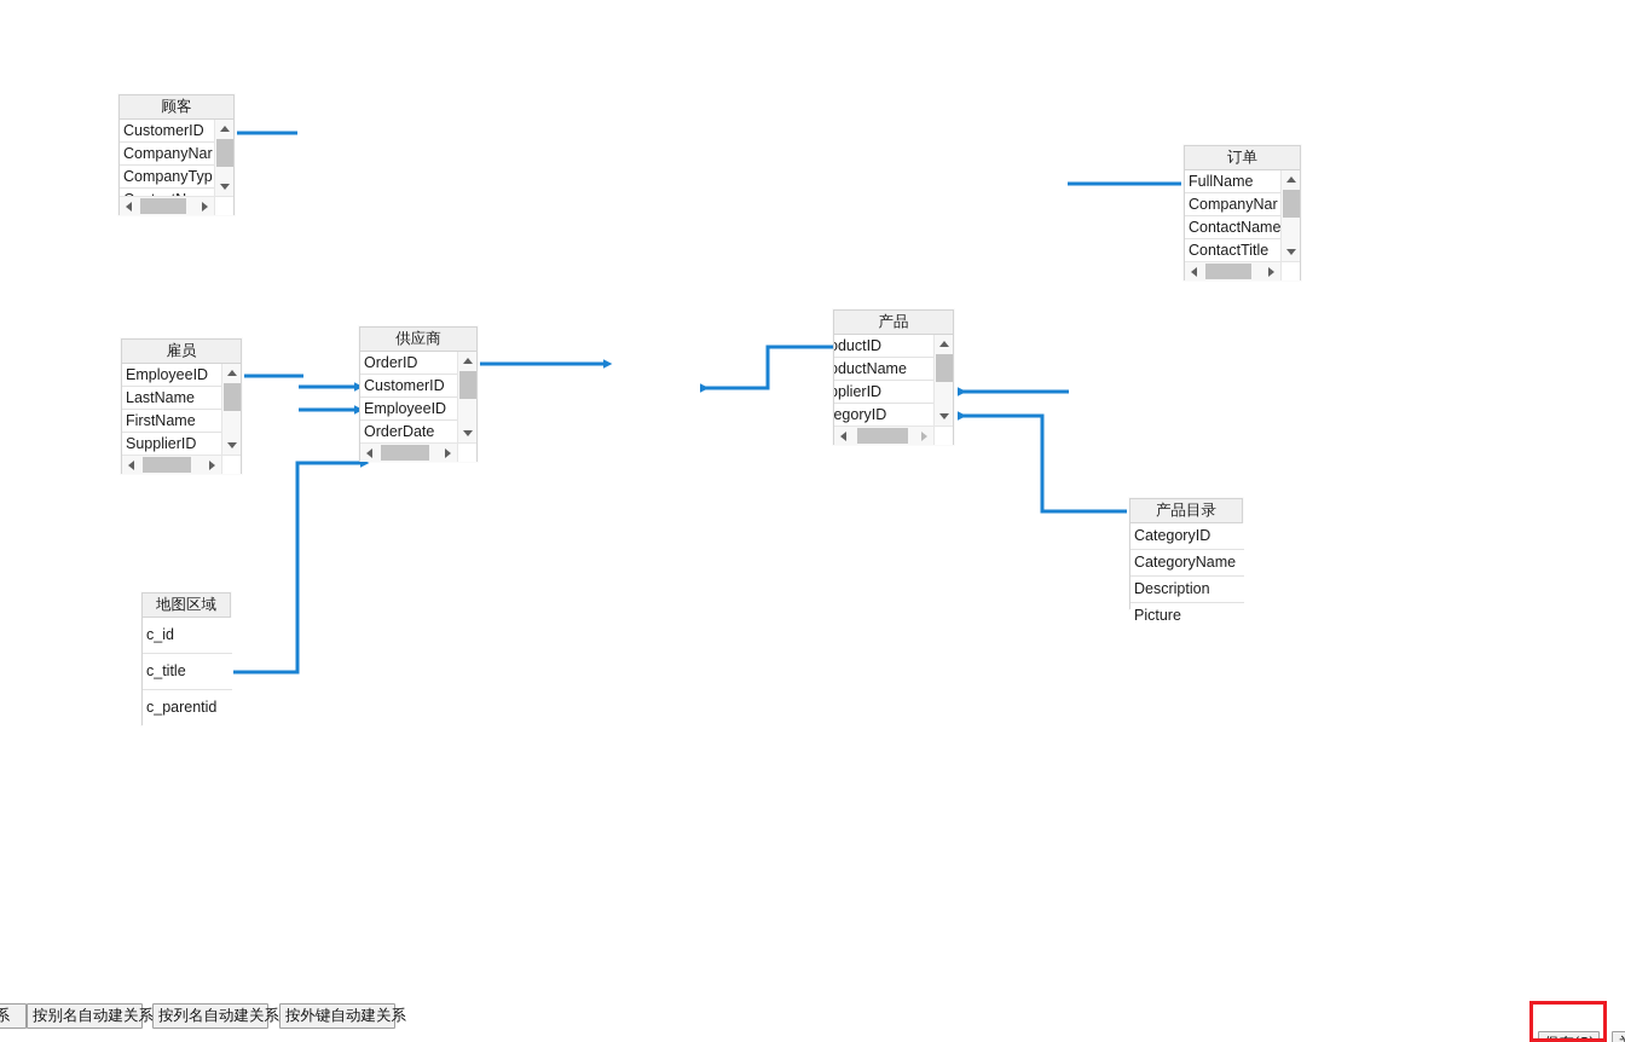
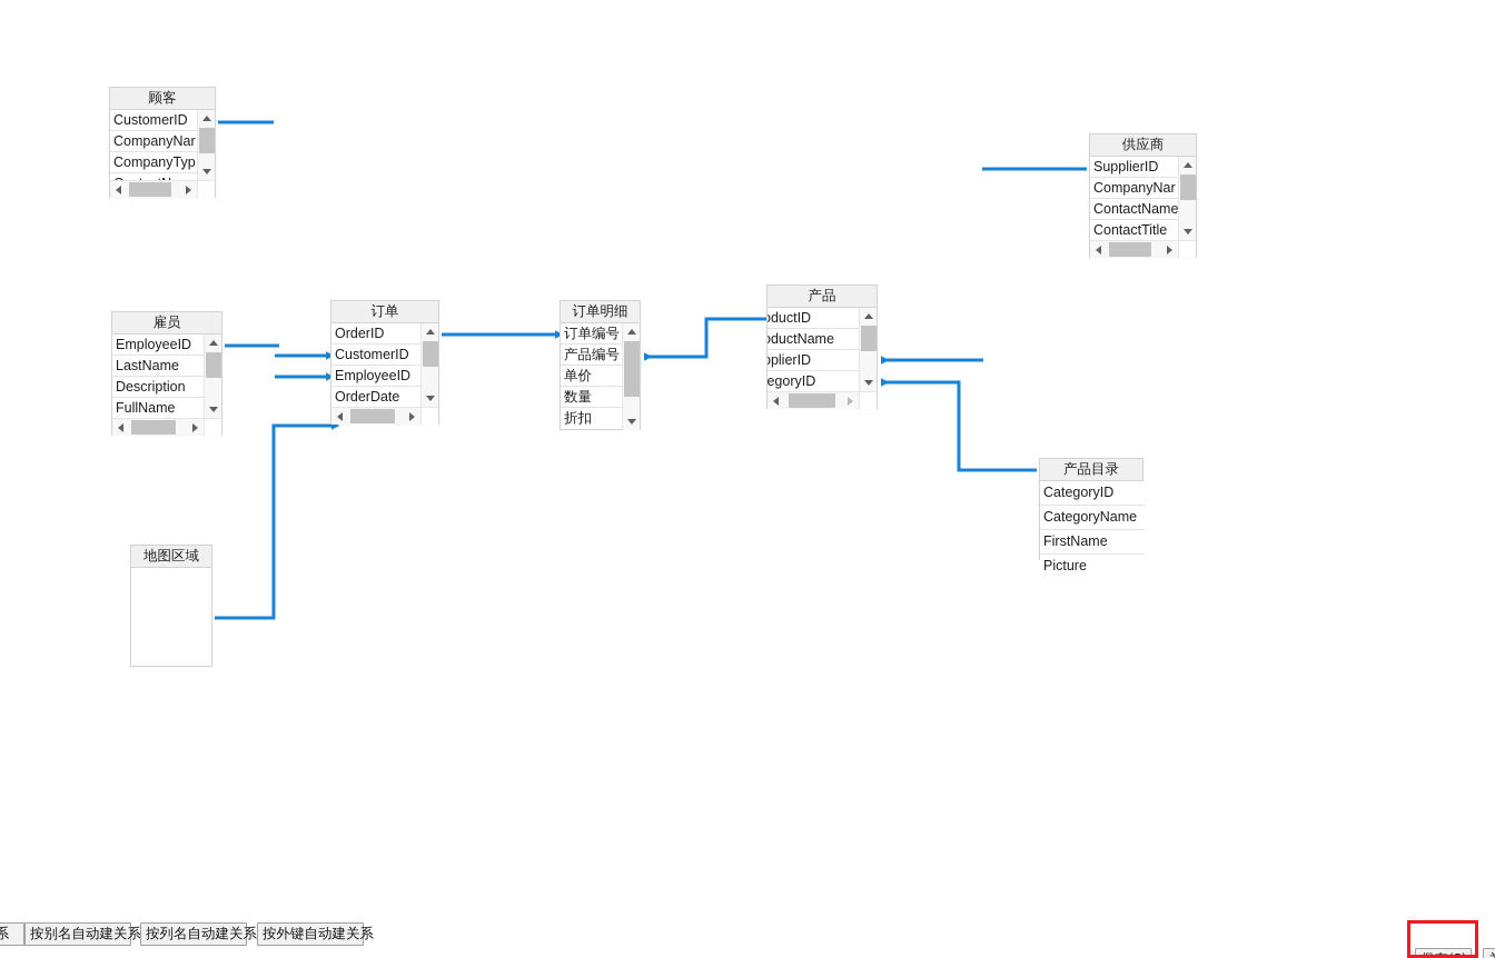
  顾客
  CustomerID
  CompanyNar
  CompanyTyp
- 订单
+ 供应商
- FullName
+ SupplierID
  CompanyNar
  ContactName
  ContactTitle
  雇员
  EmployeeID
  LastName
- FirstName
+ Description
- SupplierID
+ FullName
- 供应商
+ 订单
  OrderID
  CustomerID
  EmployeeID
  OrderDate
+ 订单明细
+ 订单编号
+ 产品编号
+ 单价
+ 数量
+ 折扣
  产品
  oductID
  oductName
  pplierID
  egoryID
  产品目录
  CategoryID
  CategoryName
- Description
+ FirstName
  Picture
  地图区域
- c_id
- c_title
- c_parentid
  系
  按别名自动建关系
  按列名自动建关系
  按外键自动建关系
